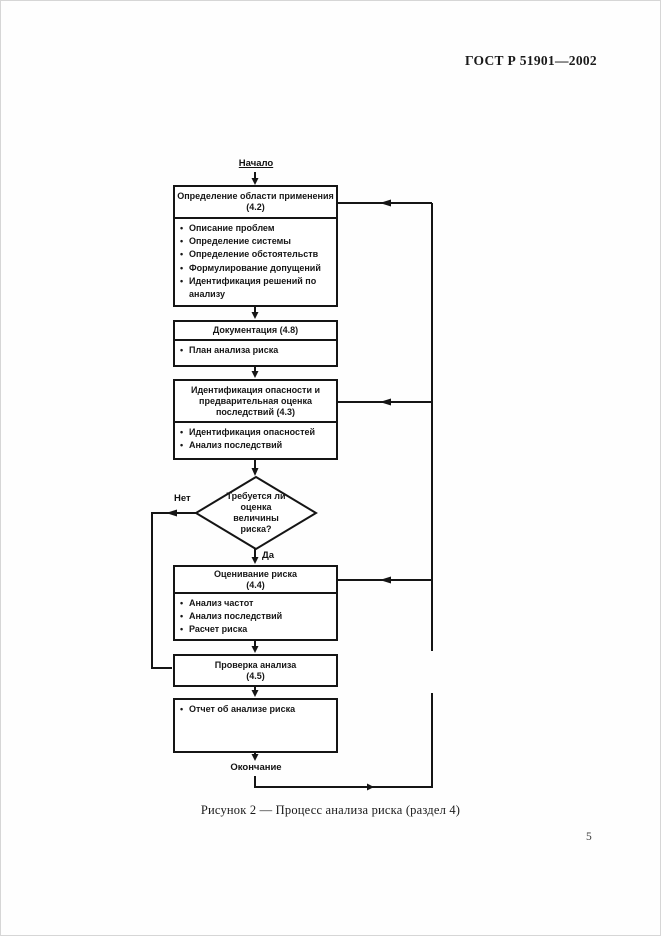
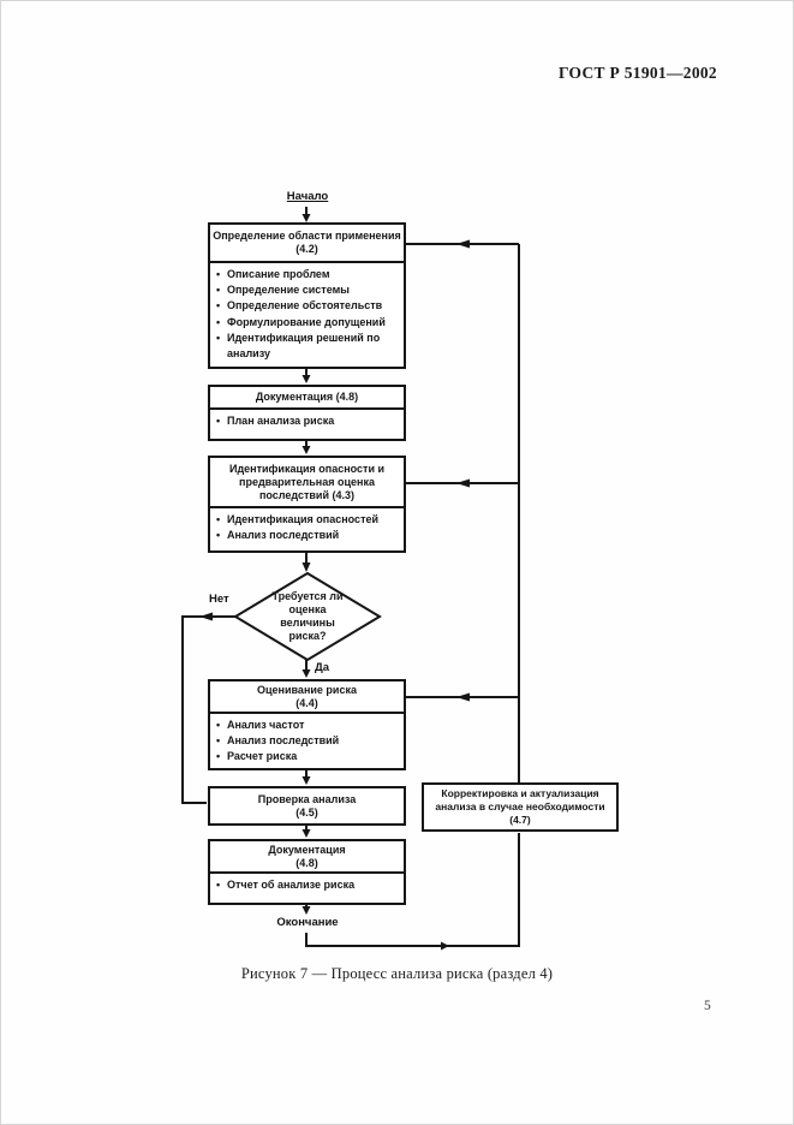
  ГОСТ Р 51901—2002
  Начало
  Определение области применения
  (4.2)
  •
  Описание проблем
  •
  Определение системы
  •
  Определение обстоятельств
  •
  Формулирование допущений
  •
  Идентификация решений по анализу
  Документация (4.8)
  •
  План анализа риска
  Идентификация опасности и
  предварительная оценка
  последствий (4.3)
  •
  Идентификация опасностей
  •
  Анализ последствий
  Требуется ли
  оценка
  величины
  риска?
  Нет
  Да
  Оценивание риска
  (4.4)
  •
  Анализ частот
  •
  Анализ последствий
  •
  Расчет риска
  Проверка анализа
  (4.5)
+ Корректировка и актуализация
+ анализа в случае необходимости
+ (4.7)
+ Документация
+ (4.8)
  •
  Отчет об анализе риска
  Окончание
- Рисунок 2 — Процесс анализа риска (раздел 4)
+ Рисунок 7 — Процесс анализа риска (раздел 4)
  5
